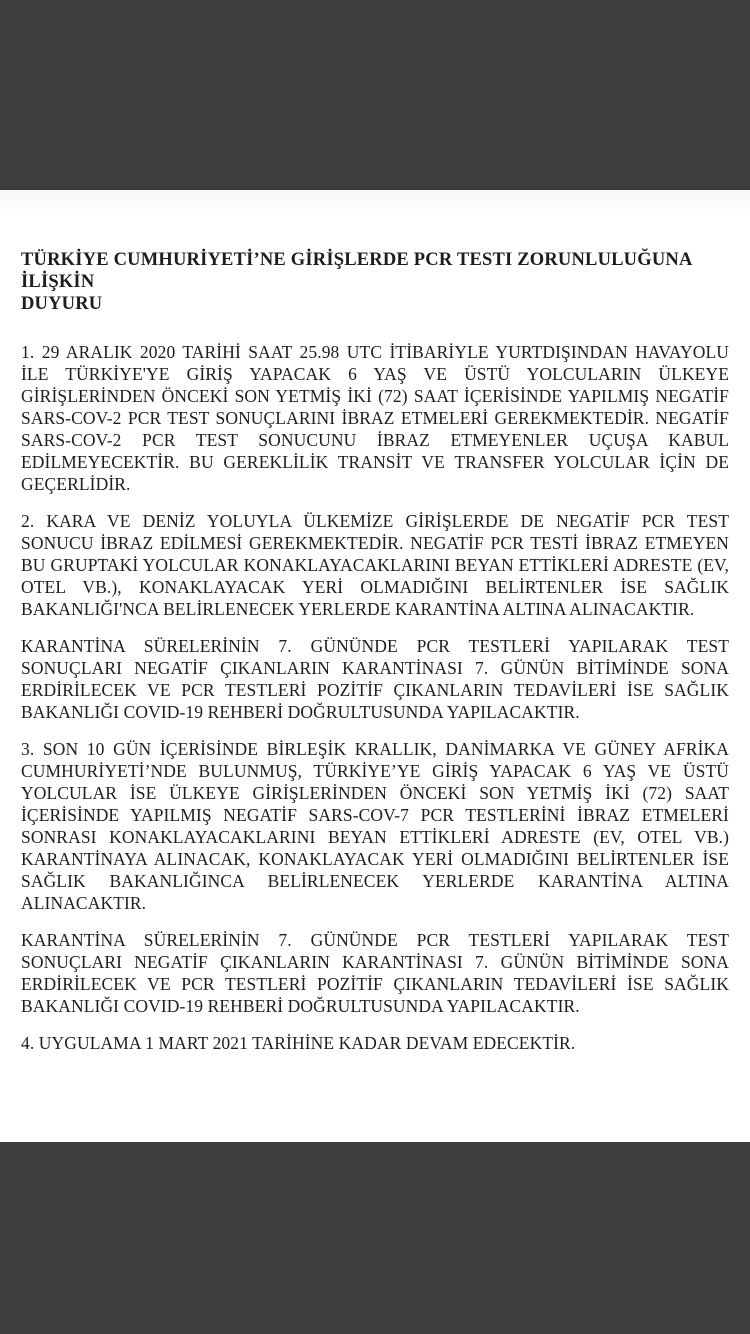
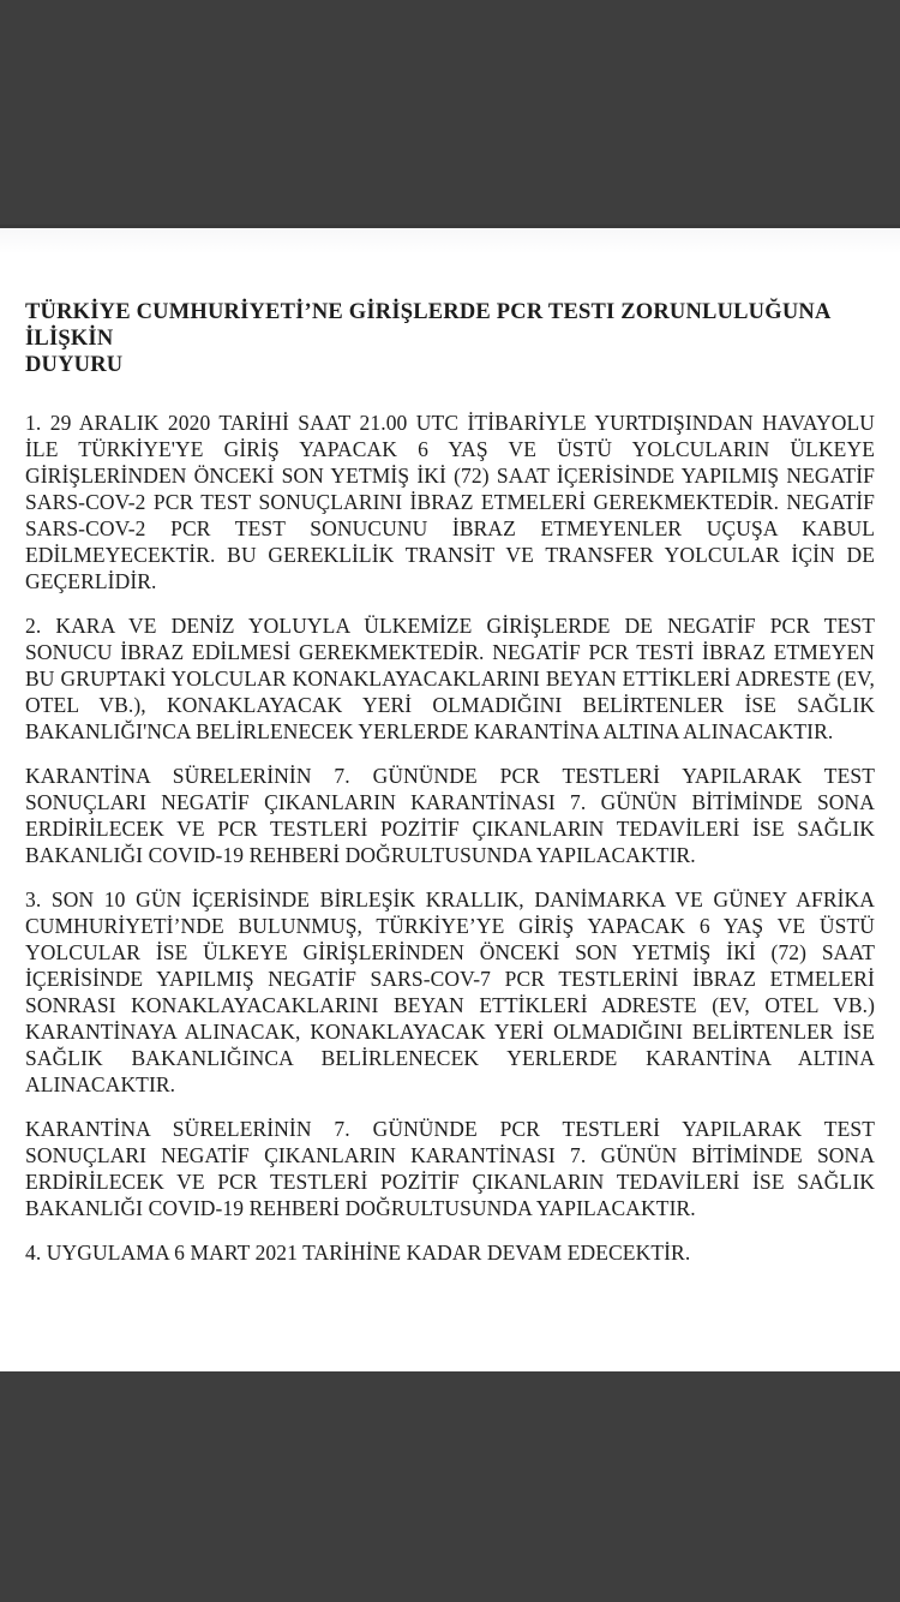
  TÜRKİYE CUMHURİYETİ’NE GİRİŞLERDE PCR TESTI ZORUNLULUĞUNA İLİŞKİN
  DUYURU
- 1. 29 ARALIK 2020 TARİHİ SAAT 25.98 UTC İTİBARİYLE YURTDIŞINDAN HAVAYOLU İLE TÜRKİYE'YE GİRİŞ YAPACAK 6 YAŞ VE ÜSTÜ YOLCULARIN ÜLKEYE GİRİŞLERİNDEN ÖNCEKİ SON YETMİŞ İKİ (72) SAAT İÇERİSİNDE YAPILMIŞ NEGATİF SARS-COV-2 PCR TEST SONUÇLARINI İBRAZ ETMELERİ GEREKMEKTEDİR. NEGATİF SARS-COV-2 PCR TEST SONUCUNU İBRAZ ETMEYENLER UÇUŞA KABUL EDİLMEYECEKTİR. BU GEREKLİLİK TRANSİT VE TRANSFER YOLCULAR İÇİN DE GEÇERLİDİR.
+ 1. 29 ARALIK 2020 TARİHİ SAAT 21.00 UTC İTİBARİYLE YURTDIŞINDAN HAVAYOLU İLE TÜRKİYE'YE GİRİŞ YAPACAK 6 YAŞ VE ÜSTÜ YOLCULARIN ÜLKEYE GİRİŞLERİNDEN ÖNCEKİ SON YETMİŞ İKİ (72) SAAT İÇERİSİNDE YAPILMIŞ NEGATİF SARS-COV-2 PCR TEST SONUÇLARINI İBRAZ ETMELERİ GEREKMEKTEDİR. NEGATİF SARS-COV-2 PCR TEST SONUCUNU İBRAZ ETMEYENLER UÇUŞA KABUL EDİLMEYECEKTİR. BU GEREKLİLİK TRANSİT VE TRANSFER YOLCULAR İÇİN DE GEÇERLİDİR.
  2. KARA VE DENİZ YOLUYLA ÜLKEMİZE GİRİŞLERDE DE NEGATİF PCR TEST SONUCU İBRAZ EDİLMESİ GEREKMEKTEDİR. NEGATİF PCR TESTİ İBRAZ ETMEYEN BU GRUPTAKİ YOLCULAR KONAKLAYACAKLARINI BEYAN ETTİKLERİ ADRESTE (EV, OTEL VB.), KONAKLAYACAK YERİ OLMADIĞINI BELİRTENLER İSE SAĞLIK BAKANLIĞI'NCA BELİRLENECEK YERLERDE KARANTİNA ALTINA ALINACAKTIR.
  KARANTİNA SÜRELERİNİN 7. GÜNÜNDE PCR TESTLERİ YAPILARAK TEST SONUÇLARI NEGATİF ÇIKANLARIN KARANTİNASI 7. GÜNÜN BİTİMİNDE SONA ERDİRİLECEK VE PCR TESTLERİ POZİTİF ÇIKANLARIN TEDAVİLERİ İSE SAĞLIK BAKANLIĞI COVID-19 REHBERİ DOĞRULTUSUNDA YAPILACAKTIR.
  3. SON 10 GÜN İÇERİSİNDE BİRLEŞİK KRALLIK, DANİMARKA VE GÜNEY AFRİKA CUMHURİYETİ’NDE BULUNMUŞ, TÜRKİYE’YE GİRİŞ YAPACAK 6 YAŞ VE ÜSTÜ YOLCULAR İSE ÜLKEYE GİRİŞLERİNDEN ÖNCEKİ SON YETMİŞ İKİ (72) SAAT İÇERİSİNDE YAPILMIŞ NEGATİF SARS-COV-7 PCR TESTLERİNİ İBRAZ ETMELERİ SONRASI KONAKLAYACAKLARINI BEYAN ETTİKLERİ ADRESTE (EV, OTEL VB.) KARANTİNAYA ALINACAK, KONAKLAYACAK YERİ OLMADIĞINI BELİRTENLER İSE SAĞLIK BAKANLIĞINCA BELİRLENECEK YERLERDE KARANTİNA ALTINA ALINACAKTIR.
  KARANTİNA SÜRELERİNİN 7. GÜNÜNDE PCR TESTLERİ YAPILARAK TEST SONUÇLARI NEGATİF ÇIKANLARIN KARANTİNASI 7. GÜNÜN BİTİMİNDE SONA ERDİRİLECEK VE PCR TESTLERİ POZİTİF ÇIKANLARIN TEDAVİLERİ İSE SAĞLIK BAKANLIĞI COVID-19 REHBERİ DOĞRULTUSUNDA YAPILACAKTIR.
- 4. UYGULAMA 1 MART 2021 TARİHİNE KADAR DEVAM EDECEKTİR.
+ 4. UYGULAMA 6 MART 2021 TARİHİNE KADAR DEVAM EDECEKTİR.
